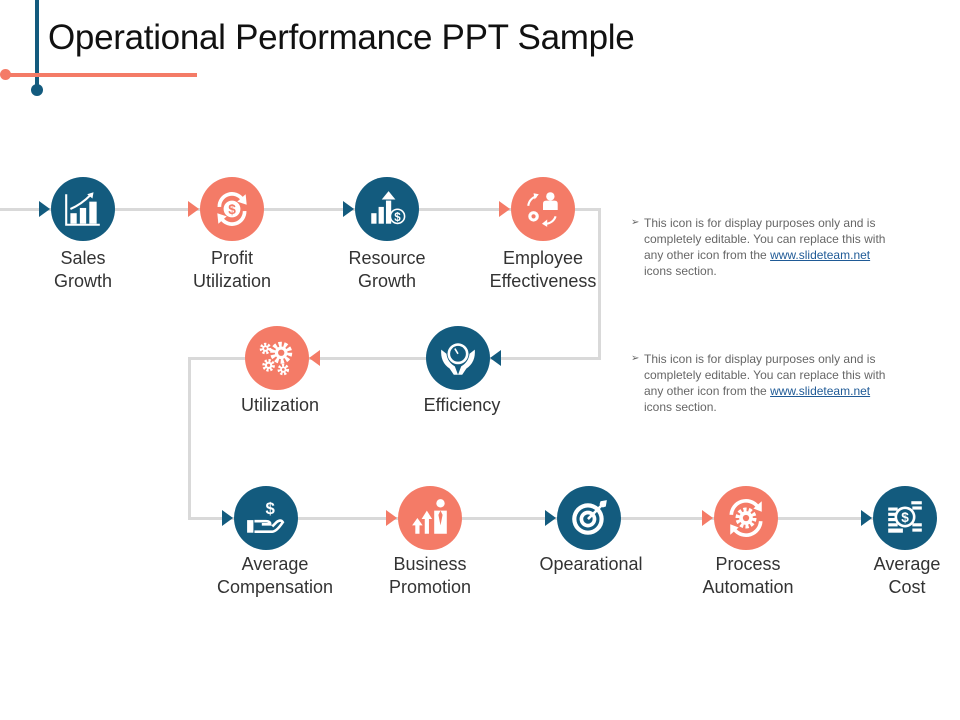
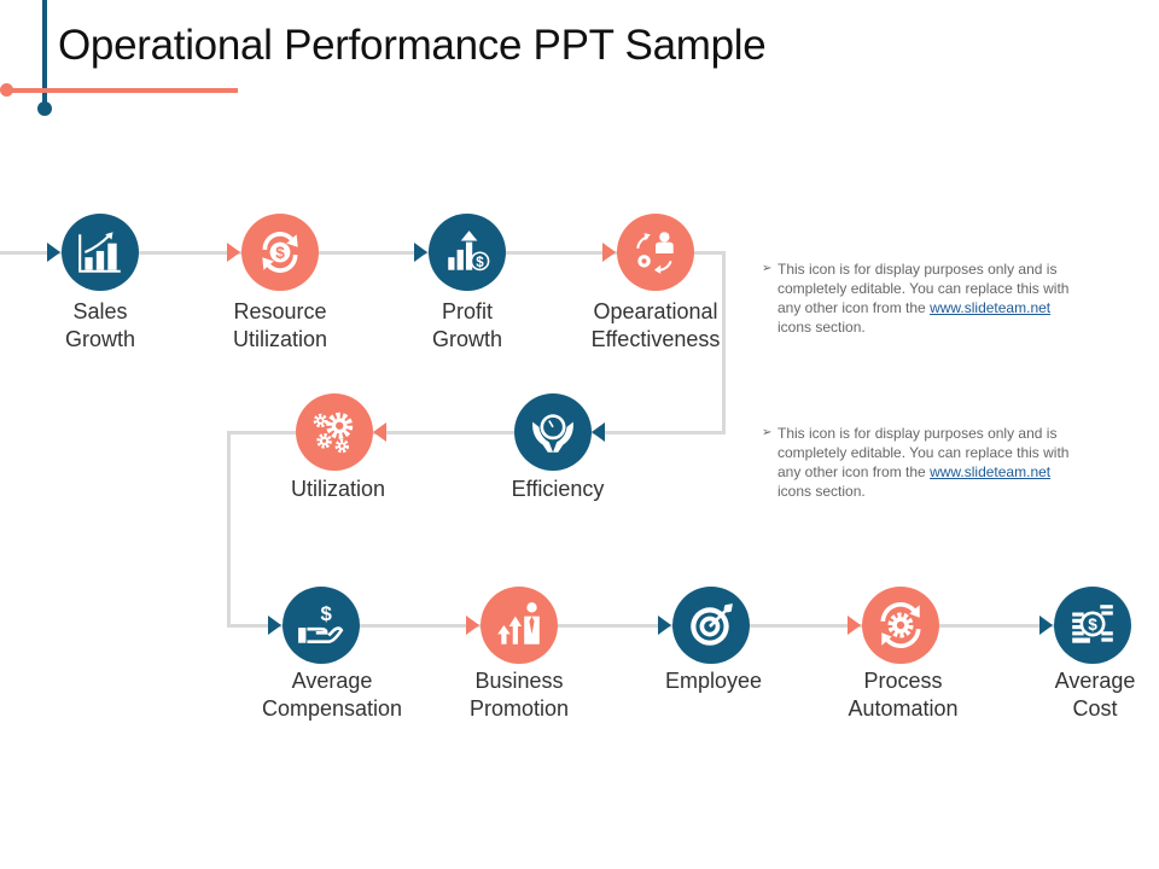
  Operational Performance PPT Sample
  Sales
  Growth
  $
- Profit
+ Resource
  Utilization
  $
- Resource
+ Profit
  Growth
- Employee
+ Opearational
  Effectiveness
  Efficiency
  Utilization
  $
  Average
  Compensation
  Business
  Promotion
- Opearational
+ Employee
  Process
  Automation
  $
  Average
  Cost
  ➢
  This icon is for display purposes only and is completely editable. You can replace this with any other icon from the www.slideteam.net icons section.
  ➢
  This icon is for display purposes only and is completely editable. You can replace this with any other icon from the www.slideteam.net icons section.
